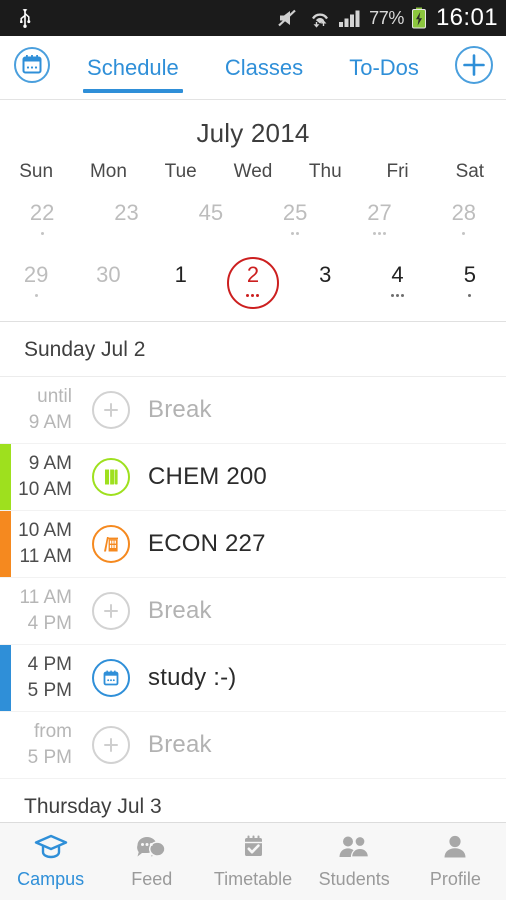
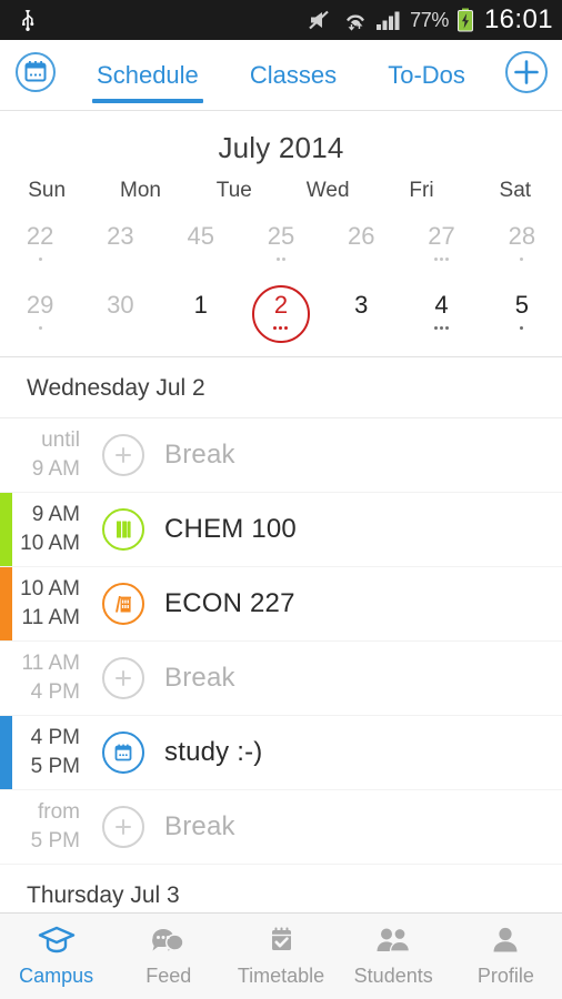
  77%
  16:01
  Schedule
  Classes
  To-Dos
  July 2014
  Sun
  Mon
  Tue
  Wed
- Thu
  Fri
  Sat
  22
  23
  45
  25
+ 26
  27
  28
  29
  30
  1
  2
  3
  4
  5
- Sunday Jul 2
+ Wednesday Jul 2
  until
  9 AM
  Break
  9 AM
  10 AM
- CHEM 200
+ CHEM 100
  10 AM
  11 AM
  ECON 227
  11 AM
  4 PM
  Break
  4 PM
  5 PM
  study :-)
  from
  5 PM
  Break
  Thursday Jul 3
  Campus
  Feed
  Timetable
  Students
  Profile
